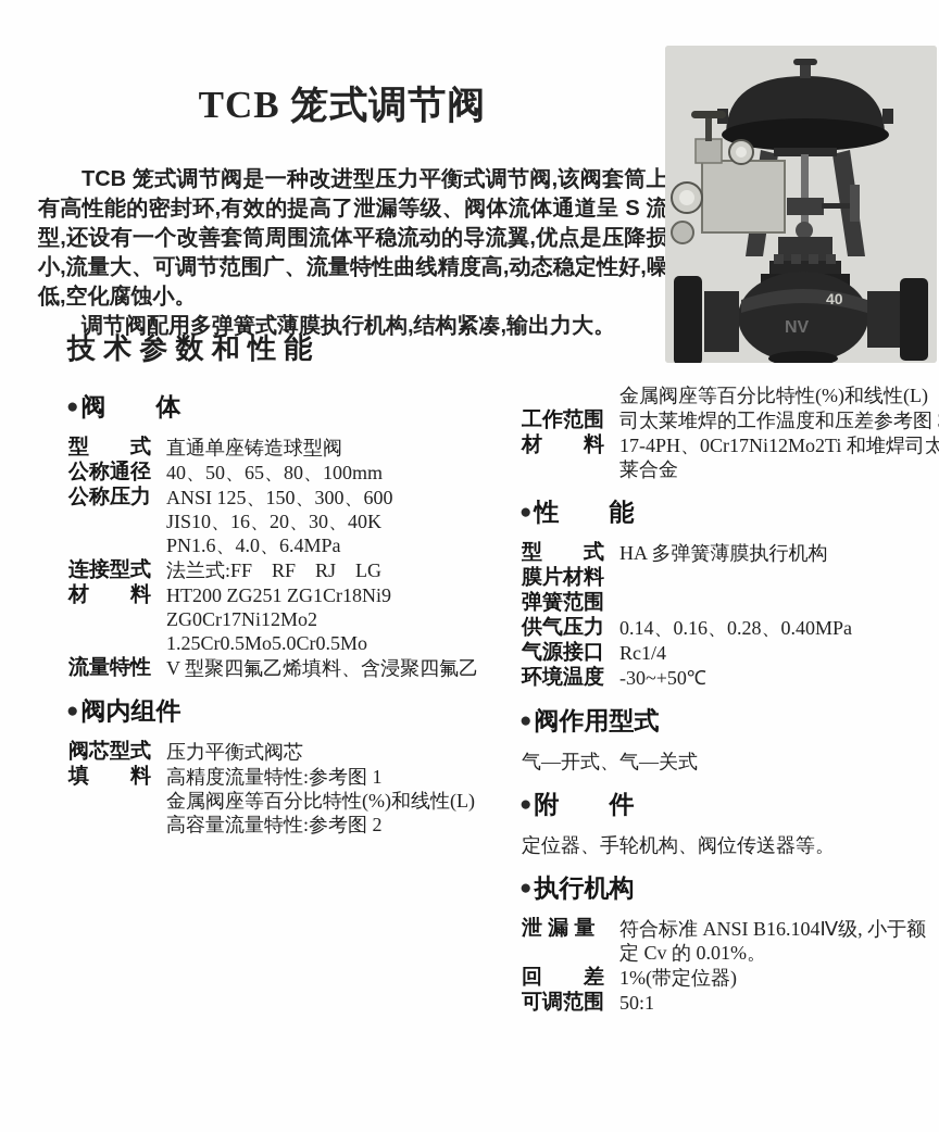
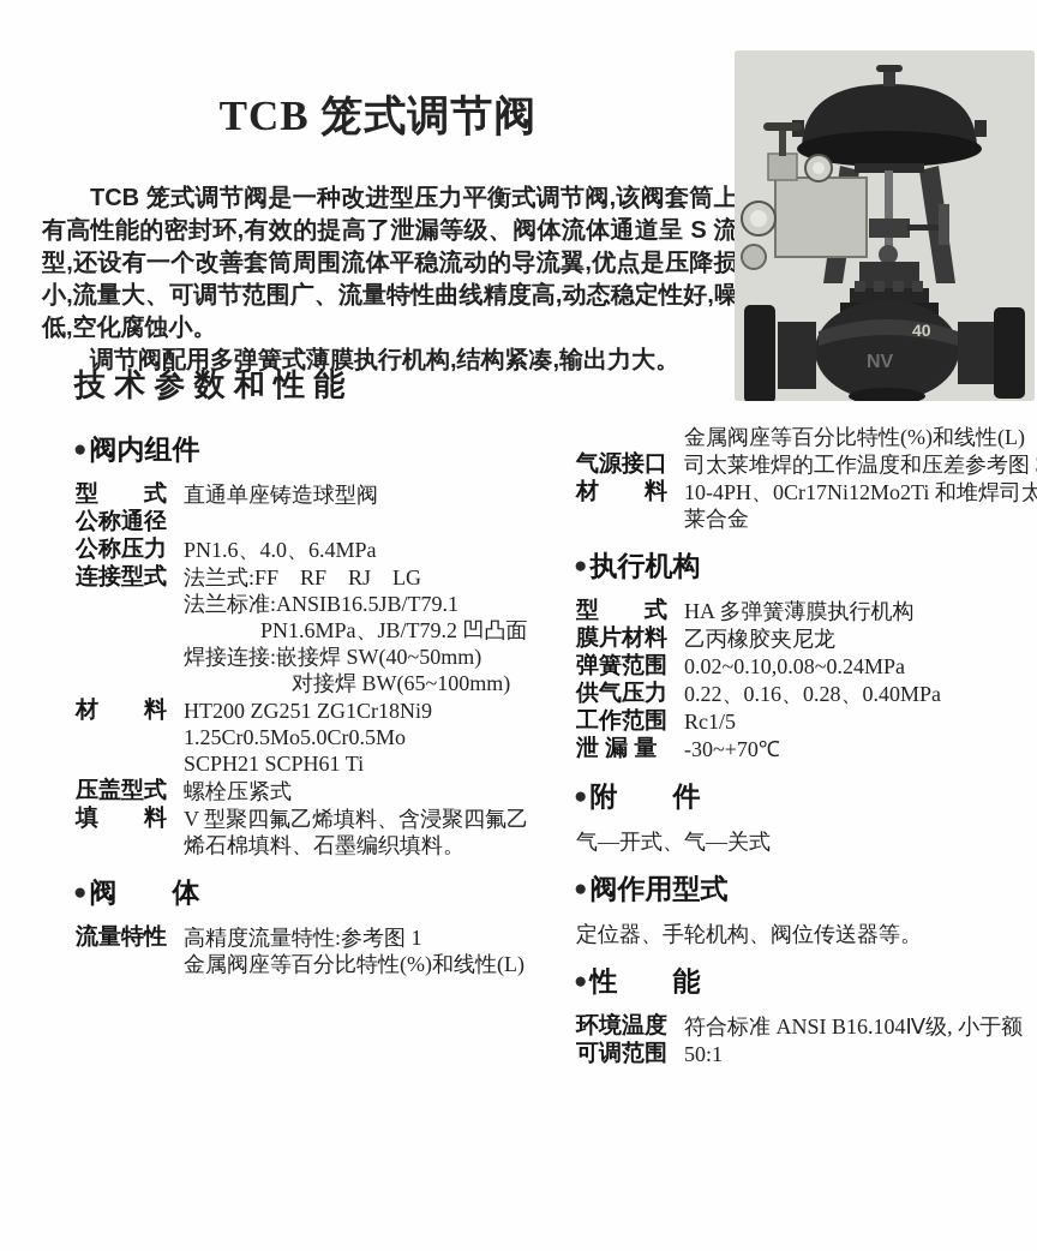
  TCB 笼式调节阀
  TCB 笼式调节阀是一种改进型压力平衡式调节阀,该阀套筒上有高性能的密封环,有效的提高了泄漏等级、阀体流体通道呈 S 流型,还设有一个改善套筒周围流体平稳流动的导流翼,优点是压降损小,流量大、可调节范围广、流量特性曲线精度高,动态稳定性好,噪低,空化腐蚀小。
  调节阀配用多弹簧式薄膜执行机构,结构紧凑,输出力大。
  40
  NV
  技 术 参 数 和 性 能
  ●
- 阀 体
+ 阀内组件
  型 式
  直通单座铸造球型阀
  公称通径
- 40、50、65、80、100mm
  公称压力
- ANSI 125、150、300、600
- JIS10、16、20、30、40K
  PN1.6、4.0、6.4MPa
  连接型式
  法兰式:FF RF RJ LG
+ 法兰标准:ANSIB16.5JB/T79.1
+ PN1.6MPa、JB/T79.2 凹凸面
+ 焊接连接:嵌接焊 SW(40~50mm)
+ 对接焊 BW(65~100mm)
  材 料
  HT200 ZG251 ZG1Cr18Ni9
- ZG0Cr17Ni12Mo2
  1.25Cr0.5Mo5.0Cr0.5Mo
+ SCPH21 SCPH61 Ti
+ 压盖型式
+ 螺栓压紧式
- 流量特性
+ 填 料
  V 型聚四氟乙烯填料、含浸聚四氟乙
+ 烯石棉填料、石墨编织填料。
  ●
- 阀内组件
+ 阀 体
- 阀芯型式
- 压力平衡式阀芯
- 填 料
+ 流量特性
  高精度流量特性:参考图 1
  金属阀座等百分比特性(%)和线性(L)
- 高容量流量特性:参考图 2
  金属阀座等百分比特性(%)和线性(L)
- 工作范围
+ 气源接口
  司太莱堆焊的工作温度和压差参考图
  材 料
- 17-4PH、0Cr17Ni12Mo2Ti 和堆焊司太
+ 10-4PH、0Cr17Ni12Mo2Ti 和堆焊司太
  莱合金
  ●
- 性 能
+ 执行机构
  型 式
  HA 多弹簧薄膜执行机构
  膜片材料
+ 乙丙橡胶夹尼龙
  弹簧范围
+ 0.02~0.10,0.08~0.24MPa
  供气压力
- 0.14、0.16、0.28、0.40MPa
+ 0.22、0.16、0.28、0.40MPa
- 气源接口
+ 工作范围
- Rc1/4
+ Rc1/5
- 环境温度
+ 泄 漏 量
- -30~+50℃
+ -30~+70℃
  ●
- 阀作用型式
+ 附 件
  气—开式、气—关式
  ●
- 附 件
+ 阀作用型式
  定位器、手轮机构、阀位传送器等。
  ●
- 执行机构
+ 性 能
- 泄 漏 量
+ 环境温度
  符合标准 ANSI B16.104Ⅳ级, 小于额
- 定 Cv 的 0.01%。
- 回 差
- 1%(带定位器)
  可调范围
  50:1
